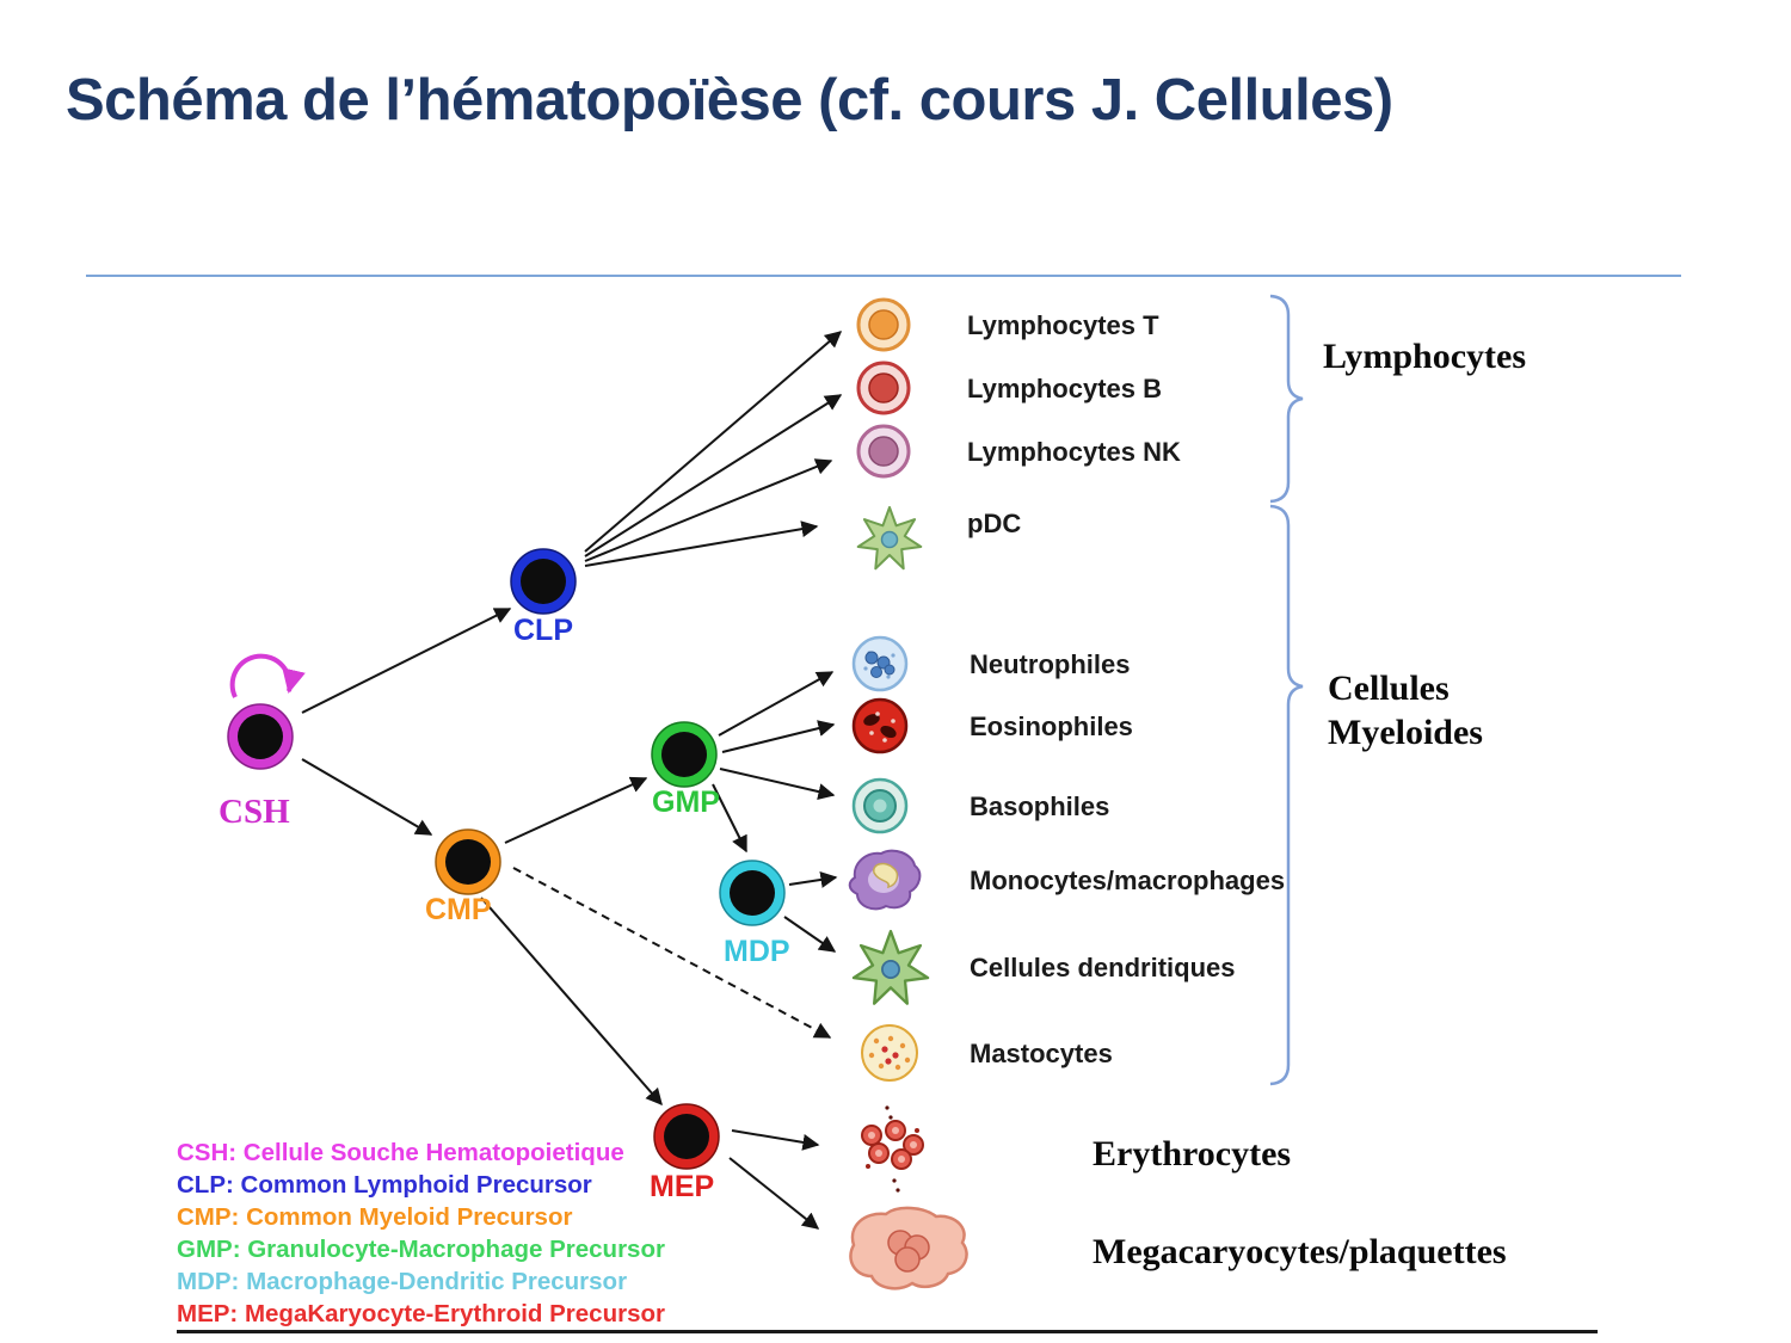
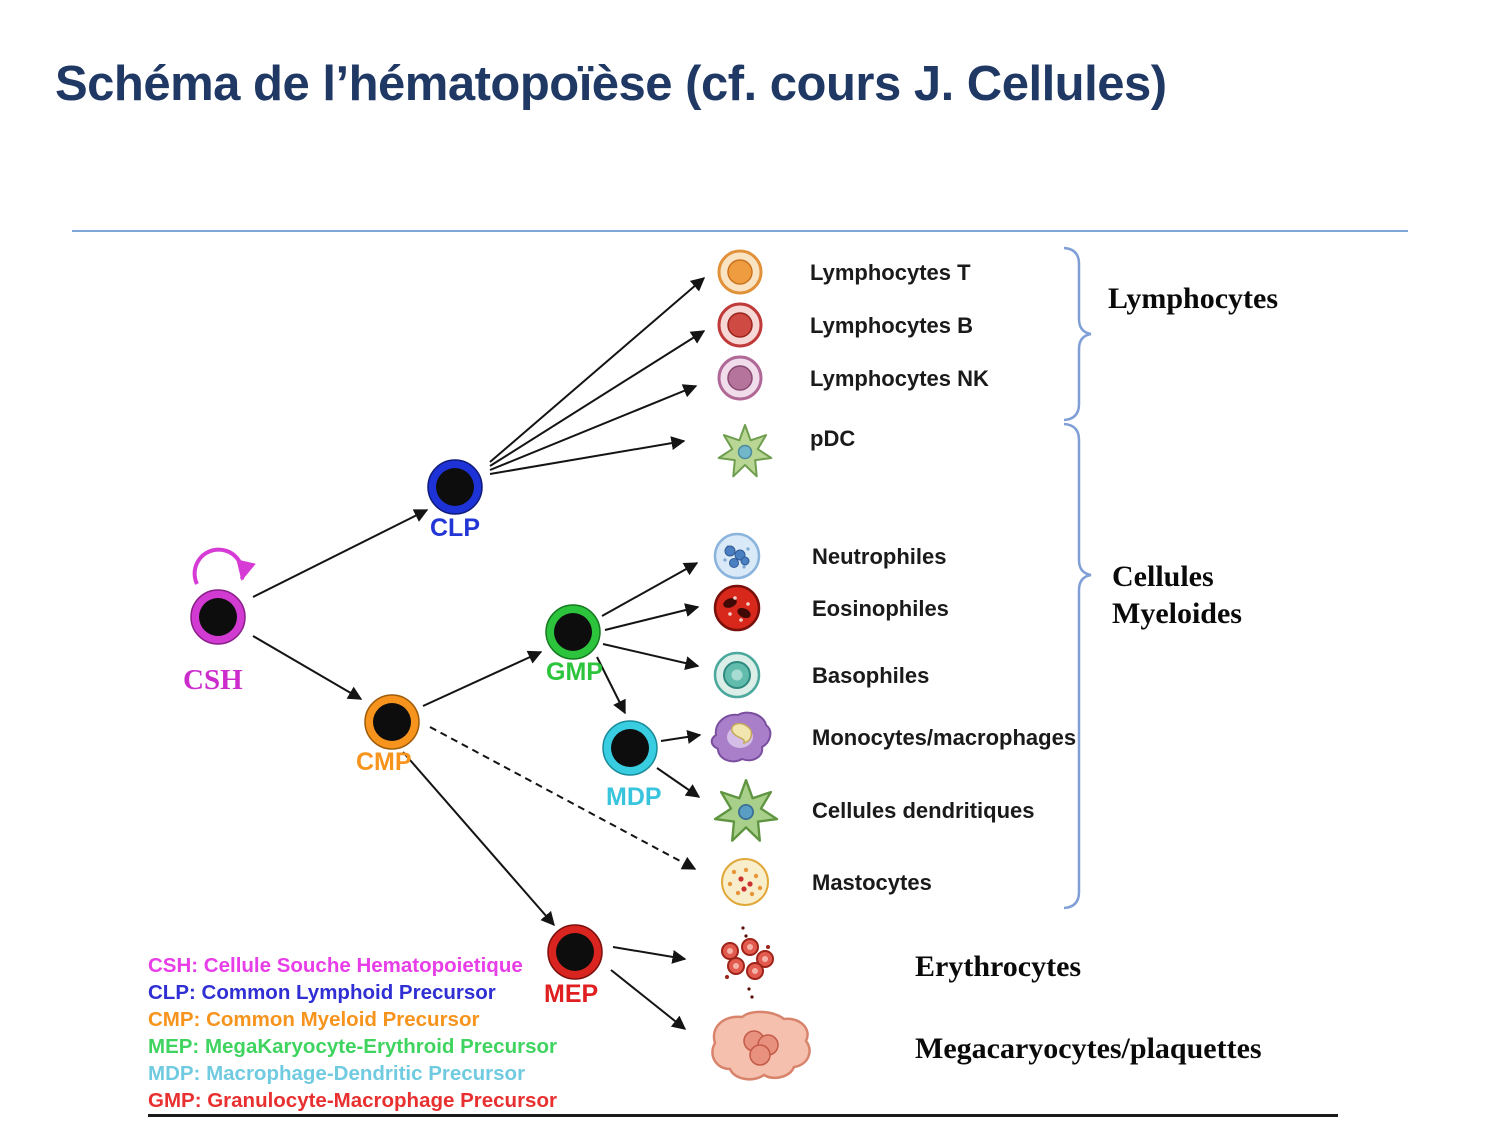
  Schéma de l’hématopoïèse (cf. cours J. Cellules)
  CSH
  CLP
  CMP
  GMP
  MDP
  MEP
  Lymphocytes T
  Lymphocytes B
  Lymphocytes NK
  pDC
  Neutrophiles
  Eosinophiles
  Basophiles
  Monocytes/macrophages
  Cellules dendritiques
  Mastocytes
  Lymphocytes
  Cellules
  Myeloides
  Erythrocytes
  Megacaryocytes/plaquettes
  CSH: Cellule Souche Hematopoietique
  CLP: Common Lymphoid Precursor
  CMP: Common Myeloid Precursor
- GMP: Granulocyte-Macrophage Precursor
+ MEP: MegaKaryocyte-Erythroid Precursor
  MDP: Macrophage-Dendritic Precursor
- MEP: MegaKaryocyte-Erythroid Precursor
+ GMP: Granulocyte-Macrophage Precursor
